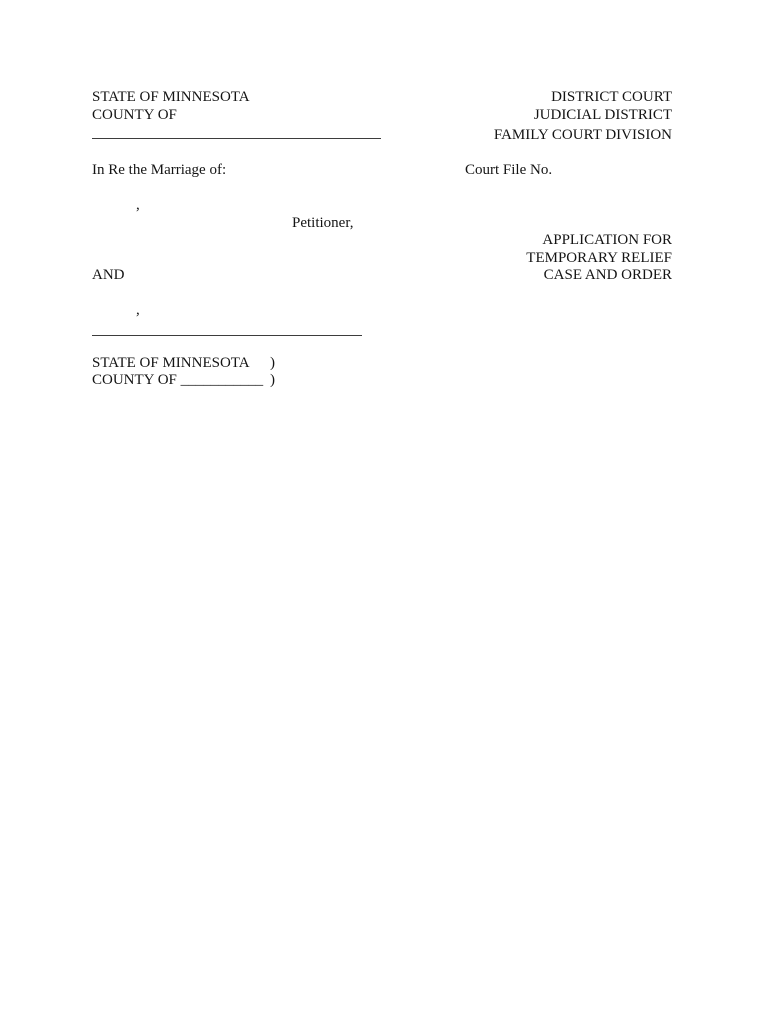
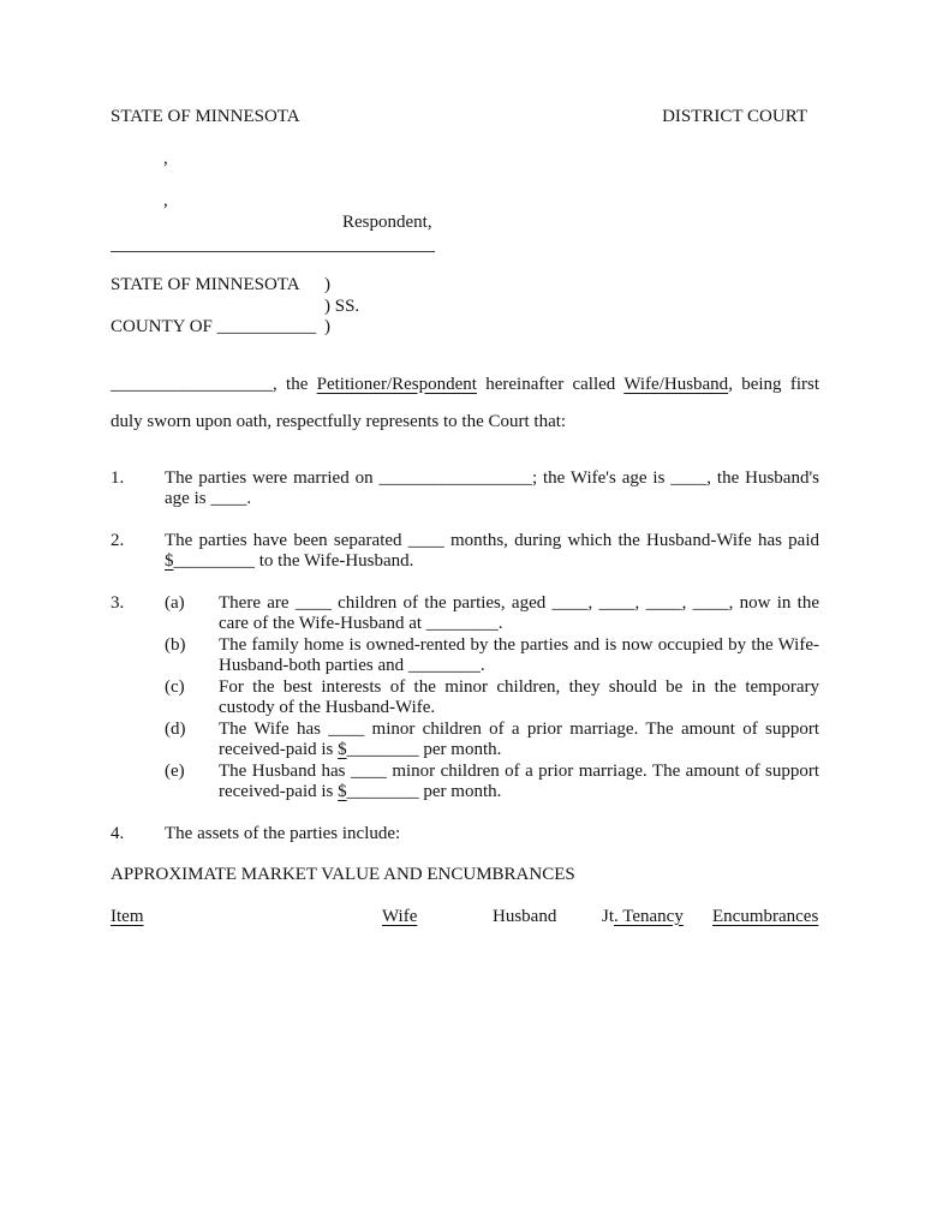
  STATE OF MINNESOTA
  DISTRICT COURT
- COUNTY OF
- JUDICIAL DISTRICT
- FAMILY COURT DIVISION
- In Re the Marriage of:
- Court File No.
  ,
- Petitioner,
- APPLICATION FOR
- TEMPORARY RELIEF
- AND
- CASE AND ORDER
  ,
+ Respondent,
  STATE OF MINNESOTA
  )
+ ) SS.
  COUNTY OF ___________
  )
+ __________________, the Petitioner/Respondent hereinafter called Wife/Husband, being first duly sworn upon oath, respectfully represents to the Court that:
+ 1.
+ The parties were married on _________________; the Wife's age is ____, the Husband's age is ____.
+ 2.
+ The parties have been separated ____ months, during which the Husband-Wife has paid $_________ to the Wife-Husband.
+ 3.
+ (a)
+ There are ____ children of the parties, aged ____, ____, ____, ____, now in the care of the Wife-Husband at ________.
+ (b)
+ The family home is owned-rented by the parties and is now occupied by the Wife-Husband-both parties and ________.
+ (c)
+ For the best interests of the minor children, they should be in the temporary custody of the Husband-Wife.
+ (d)
+ The Wife has ____ minor children of a prior marriage. The amount of support received-paid is $________ per month.
+ (e)
+ The Husband has ____ minor children of a prior marriage. The amount of support received-paid is $________ per month.
+ 4.
+ The assets of the parties include:
+ APPROXIMATE MARKET VALUE AND ENCUMBRANCES
+ Item
+ Wife
+ Husband
+ Jt. Tenancy
+ Encumbrances
